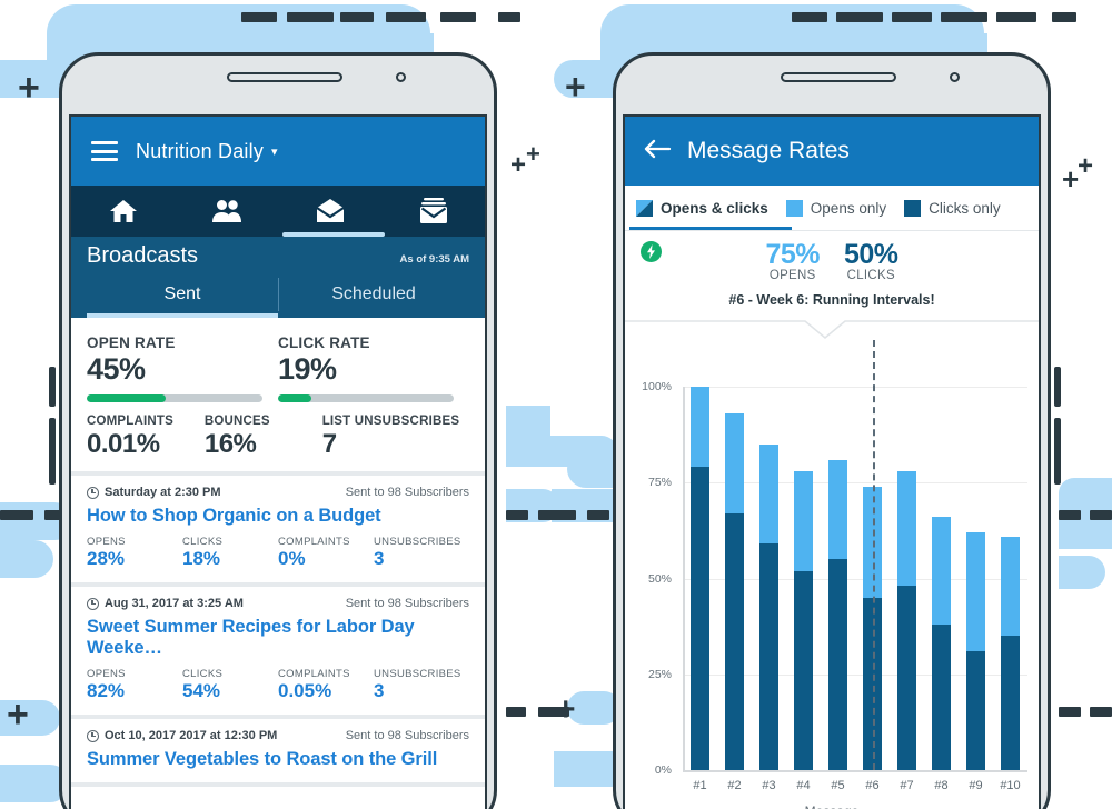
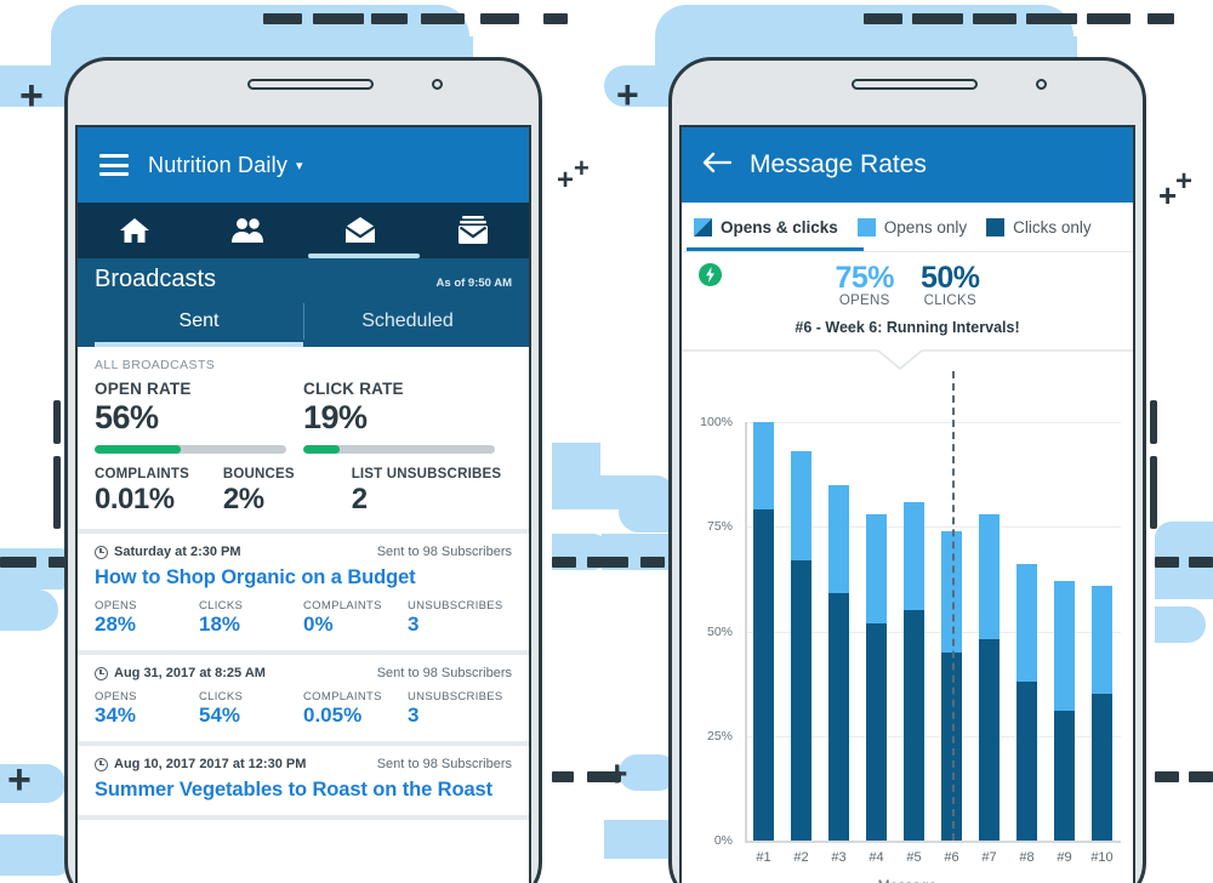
  +
  +
  +
  +
  +
  +
  +
  +
  Nutrition Daily
  ▾
  Broadcasts
- As of 9:35 AM
+ As of 9:50 AM
  Sent
  Scheduled
+ ALL BROADCASTS
  OPEN RATE
- 45%
+ 56%
  CLICK RATE
  19%
  COMPLAINTS
  0.01%
  BOUNCES
- 16%
+ 2%
  LIST UNSUBSCRIBES
- 7
+ 2
  Saturday at 2:30 PM
  Sent to 98 Subscribers
  How to Shop Organic on a Budget
  OPENS
  28%
  CLICKS
  18%
  COMPLAINTS
  0%
  UNSUBSCRIBES
  3
- Aug 31, 2017 at 3:25 AM
+ Aug 31, 2017 at 8:25 AM
  Sent to 98 Subscribers
- Sweet Summer Recipes for Labor Day Weeke…
  OPENS
- 82%
+ 34%
  CLICKS
  54%
  COMPLAINTS
  0.05%
  UNSUBSCRIBES
  3
- Oct 10, 2017 2017 at 12:30 PM
+ Aug 10, 2017 2017 at 12:30 PM
  Sent to 98 Subscribers
- Summer Vegetables to Roast on the Grill
+ Summer Vegetables to Roast on the Roast
  Message Rates
  Opens & clicks
  Opens only
  Clicks only
  75%
  OPENS
  50%
  CLICKS
  #6 - Week 6: Running Intervals!
  0%
  25%
  50%
  75%
  100%
  #1
  #2
  #3
  #4
  #5
  #6
  #7
  #8
  #9
  #10
